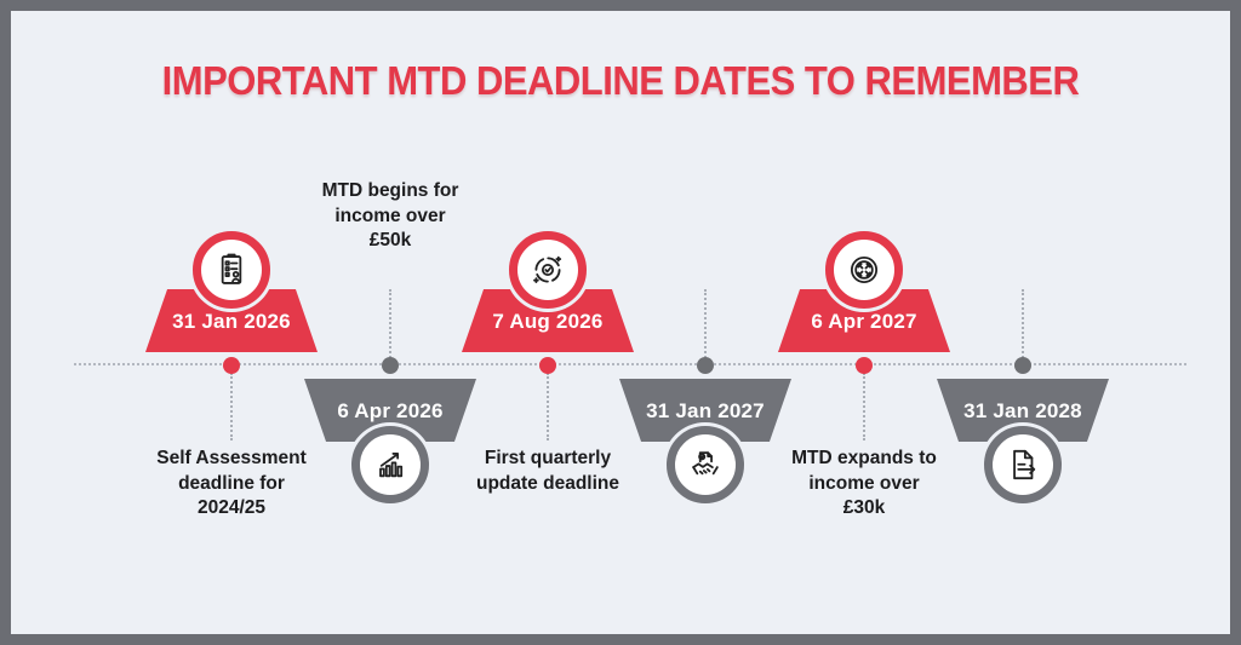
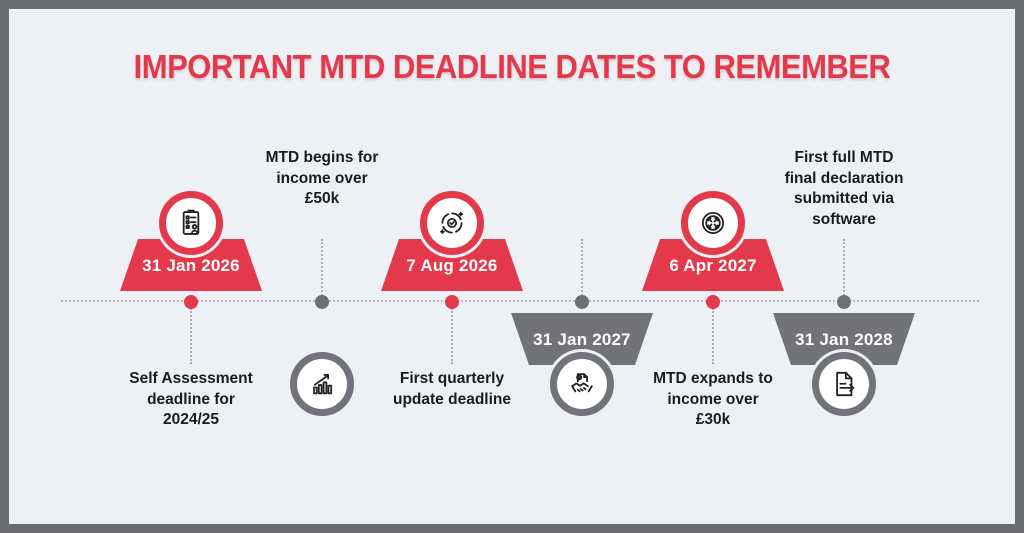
  IMPORTANT MTD DEADLINE DATES TO REMEMBER
  31 Jan 2026
  Self Assessment
  deadline for
  2024/25
- 6 Apr 2026
  MTD begins for
  income over
  £50k
  7 Aug 2026
  First quarterly
  update deadline
  31 Jan 2027
  6 Apr 2027
  MTD expands to
  income over
  £30k
  31 Jan 2028
+ First full MTD
+ final declaration
+ submitted via
+ software
